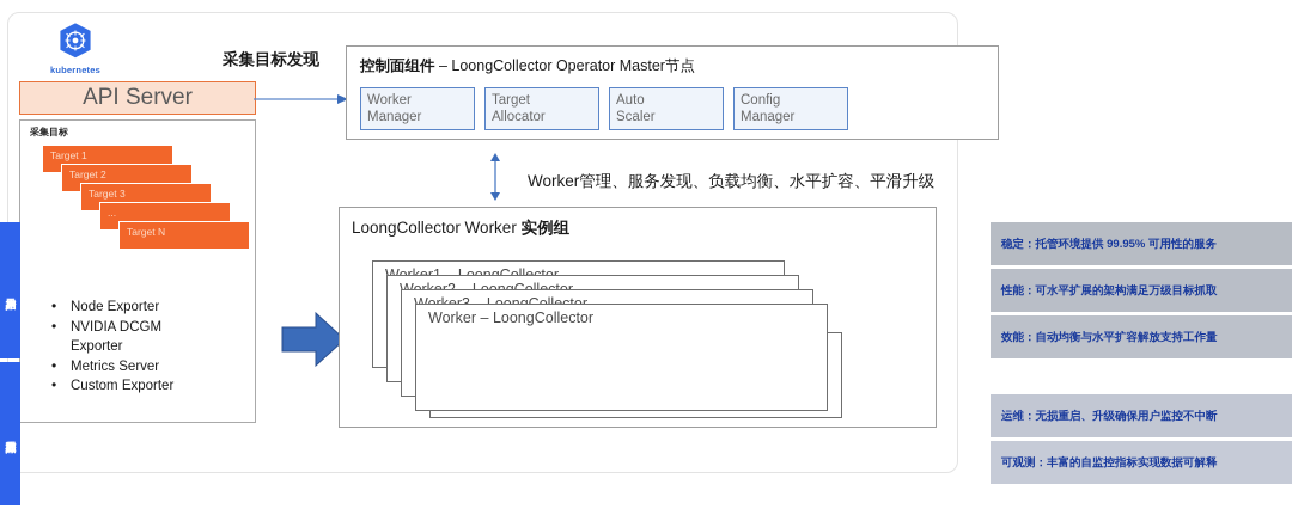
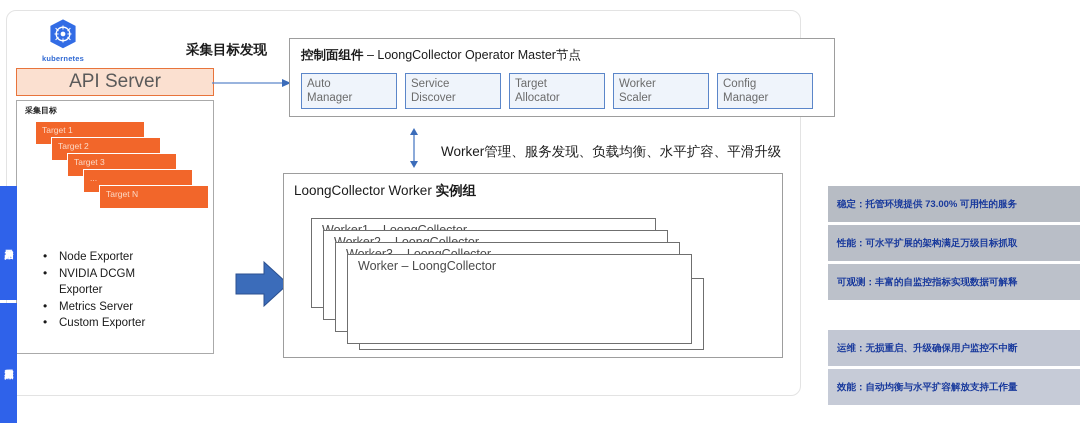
  kubernetes
  API Server
  采集目标发现
  采集目标
  Target 1
  Target 2
  Target 3
  ...
  Target N
  Node Exporter
  NVIDIA DCGM
  Exporter
  Metrics Server
  Custom Exporter
  控制面组件 – LoongCollector Operator Master节点
- Worker
+ Auto
  Manager
+ Service
+ Discover
  Target
  Allocator
- Auto
+ Worker
  Scaler
  Config
  Manager
  Worker管理、服务发现、负载均衡、水平扩容、平滑升级
  LoongCollector Worker 实例组
  Worker – LoongCollector
- 稳定：托管环境提供 99.95% 可用性的服务
+ 稳定：托管环境提供 73.00% 可用性的服务
  性能：可水平扩展的架构满足万级目标抓取
- 效能：自动均衡与水平扩容解放支持工作量
+ 可观测：丰富的自监控指标实现数据可解释
  运维：无损重启、升级确保用户监控不中断
- 可观测：丰富的自监控指标实现数据可解释
+ 效能：自动均衡与水平扩容解放支持工作量
